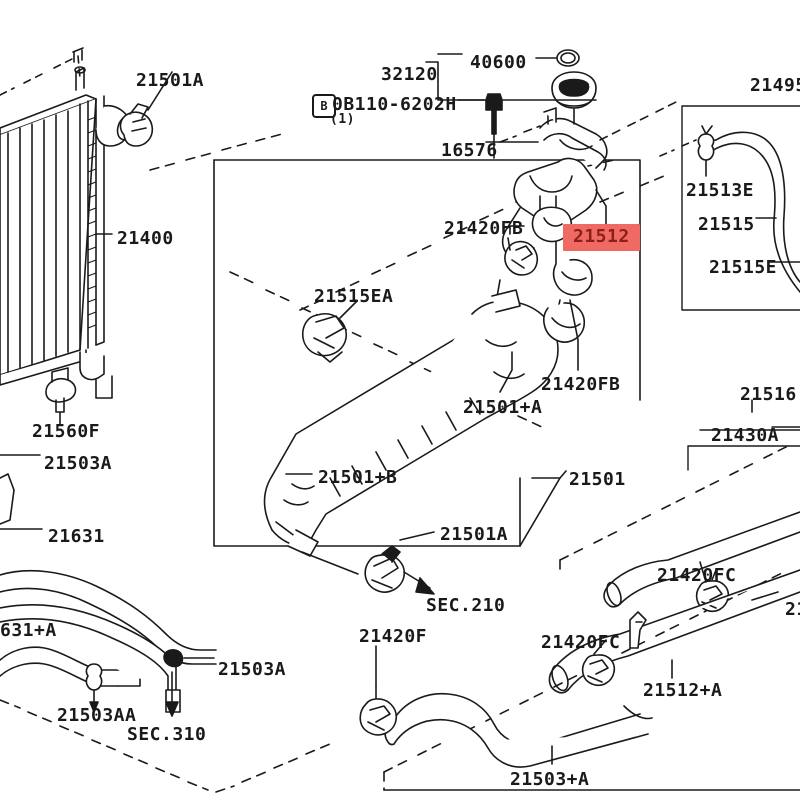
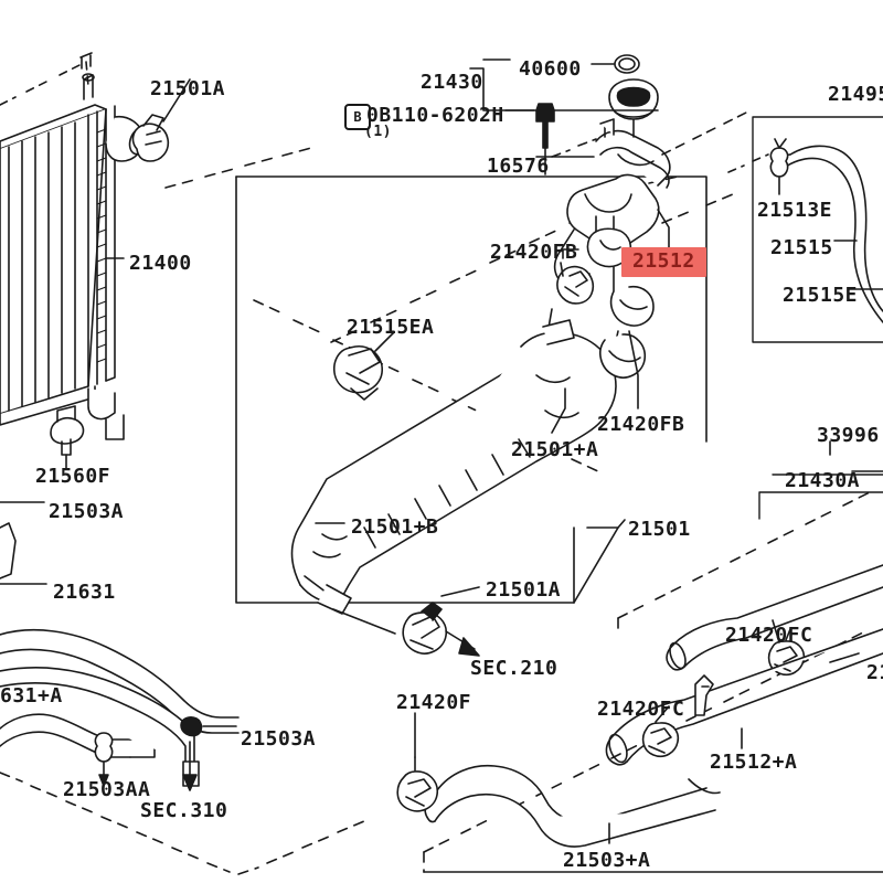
  21501A
- 32120
+ 21430
  40600
  0B110-6202H
  (1)
  16576
  2149
  21513E
  21515
  21515E
  21400
  21420FB
  21512
  21515EA
  21420FB
  21501+A
- 21516
+ 33996
  21430A
  21560F
  21503A
  21501+B
  21501
  21631
  21501A
  21420FC
  21420FC
  SEC.210
  631+A
  21420F
  21503A
  21512+A
  21503AA
  SEC.310
  21503+A
  B
